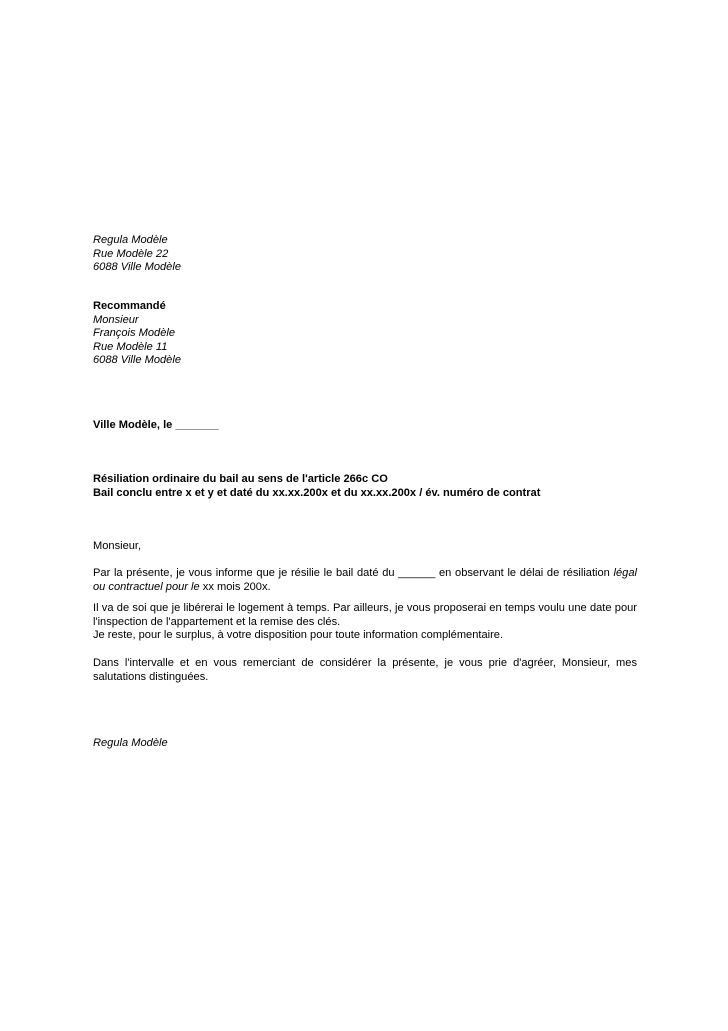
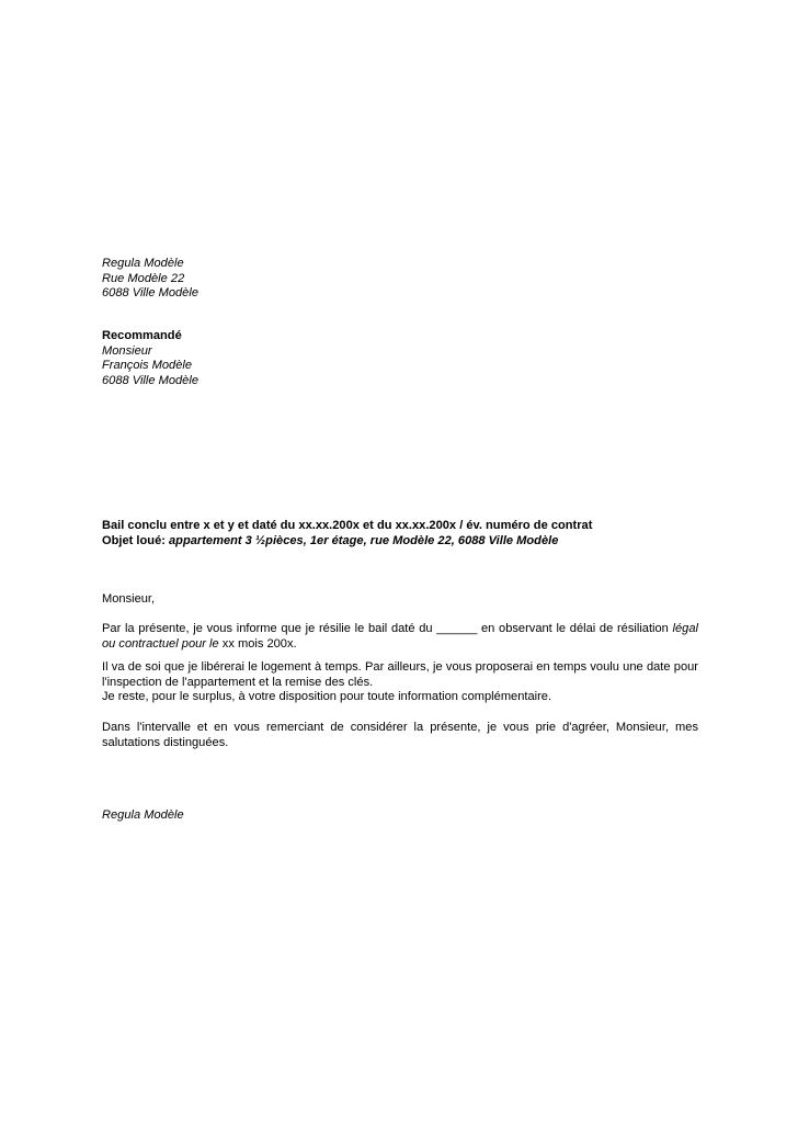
  Regula Modèle
  Rue Modèle 22
  6088 Ville Modèle
  Recommandé
  Monsieur
  François Modèle
- Rue Modèle 11
  6088 Ville Modèle
- Ville Modèle, le _______
- Résiliation ordinaire du bail au sens de l'article 266c CO
  Bail conclu entre x et y et daté du xx.xx.200x et du xx.xx.200x / év. numéro de contrat
+ Objet loué: appartement 3 ½pièces, 1er étage, rue Modèle 22, 6088 Ville Modèle
  Monsieur,
  Par la présente, je vous informe que je résilie le bail daté du ______ en observant le délai de résiliation légal
  ou contractuel pour le xx mois 200x.
  Il va de soi que je libérerai le logement à temps. Par ailleurs, je vous proposerai en temps voulu une date pour
  l'inspection de l'appartement et la remise des clés.
  Je reste, pour le surplus, à votre disposition pour toute information complémentaire.
  Dans l'intervalle et en vous remerciant de considérer la présente, je vous prie d'agréer, Monsieur, mes
  salutations distinguées.
  Regula Modèle
